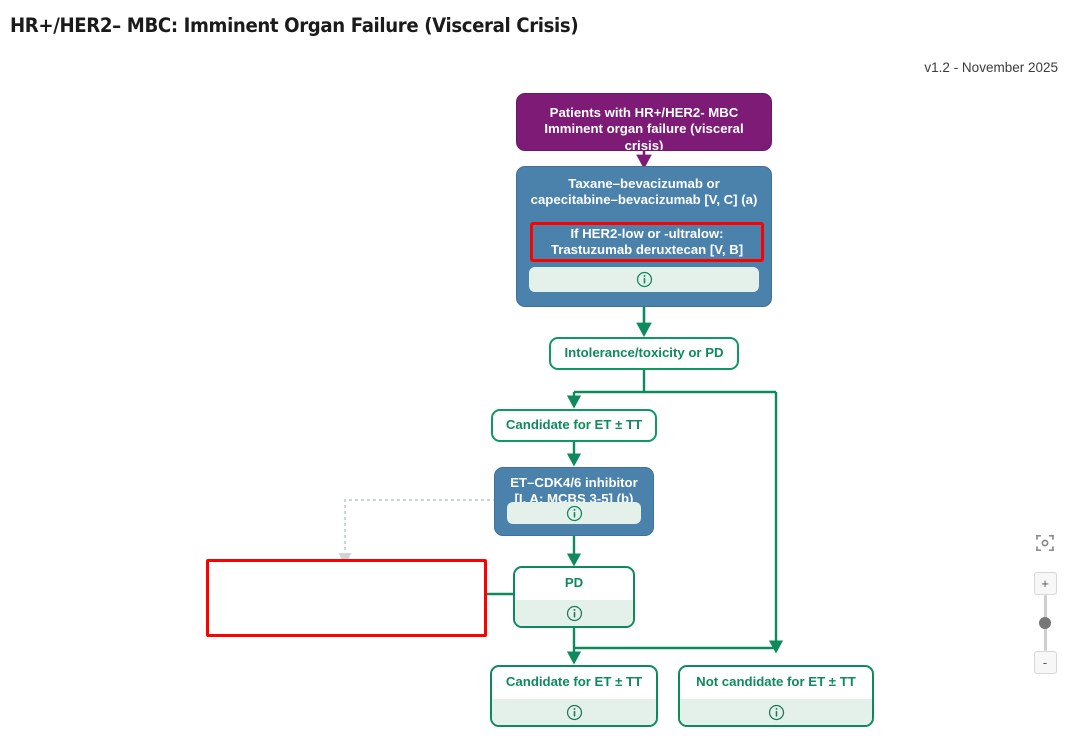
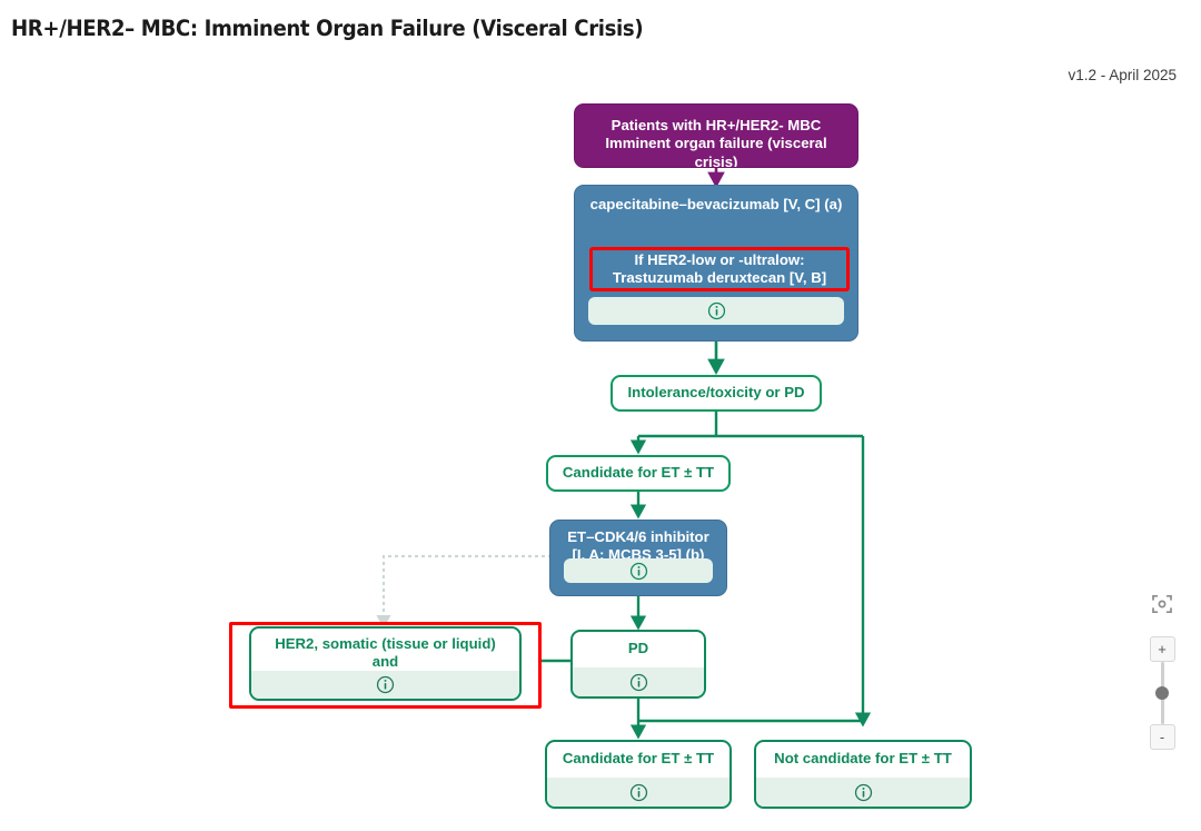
  HR+/HER2– MBC: Imminent Organ Failure (Visceral Crisis)
- v1.2 - November 2025
+ v1.2 - April 2025
  Patients with HR+/HER2- MBC
  Imminent organ failure (visceral crisis)
- Taxane–bevacizumab or
  capecitabine–bevacizumab [V, C] (a)
  If HER2-low or -ultralow:
  Trastuzumab deruxtecan [V, B]
  Intolerance/toxicity or PD
  Candidate for ET ± TT
  ET–CDK4/6 inhibitor
  [I, A; MCBS 3-5] (b)
+ HER2, somatic (tissue or liquid) and
  PD
  Candidate for ET ± TT
  Not candidate for ET ± TT
  +
  -
